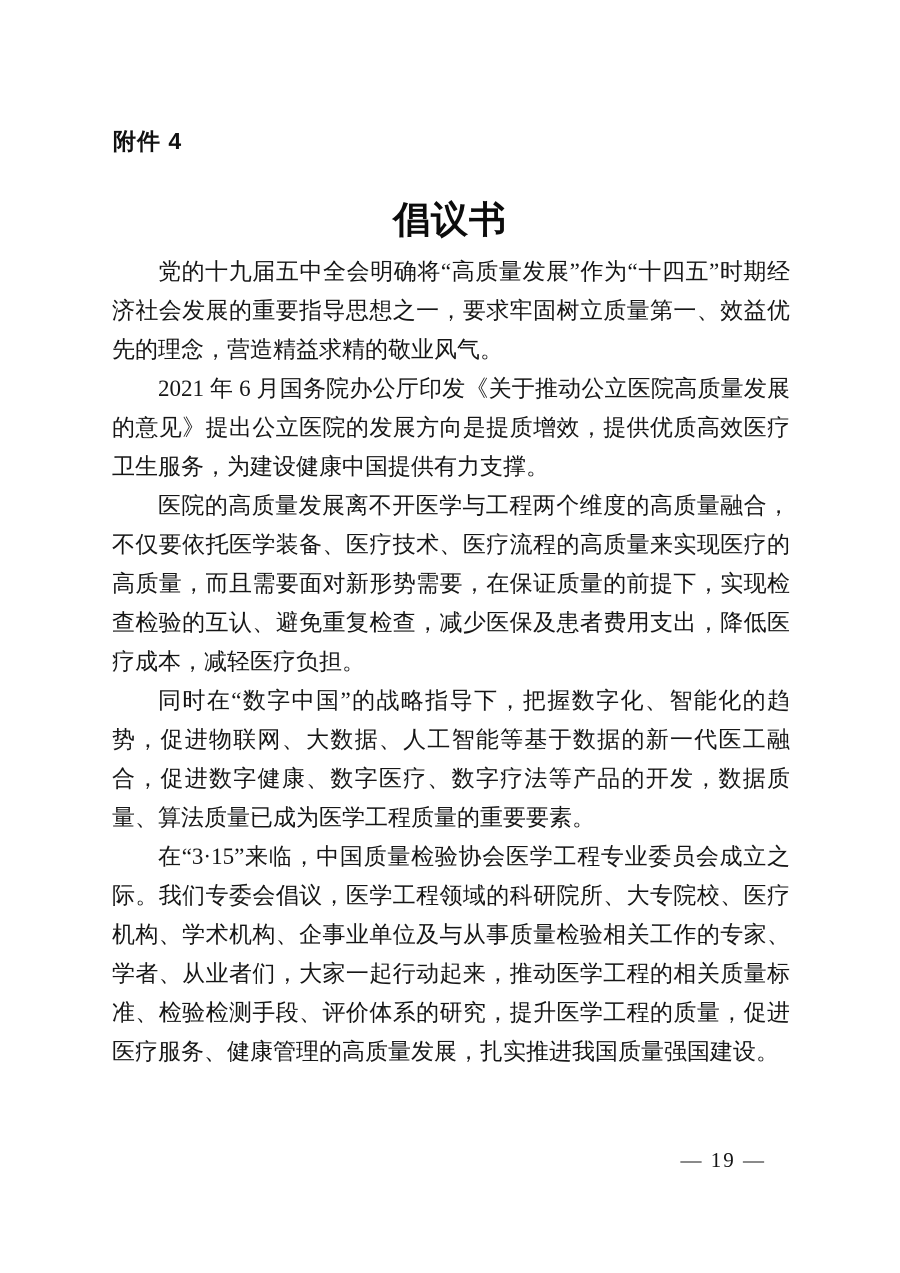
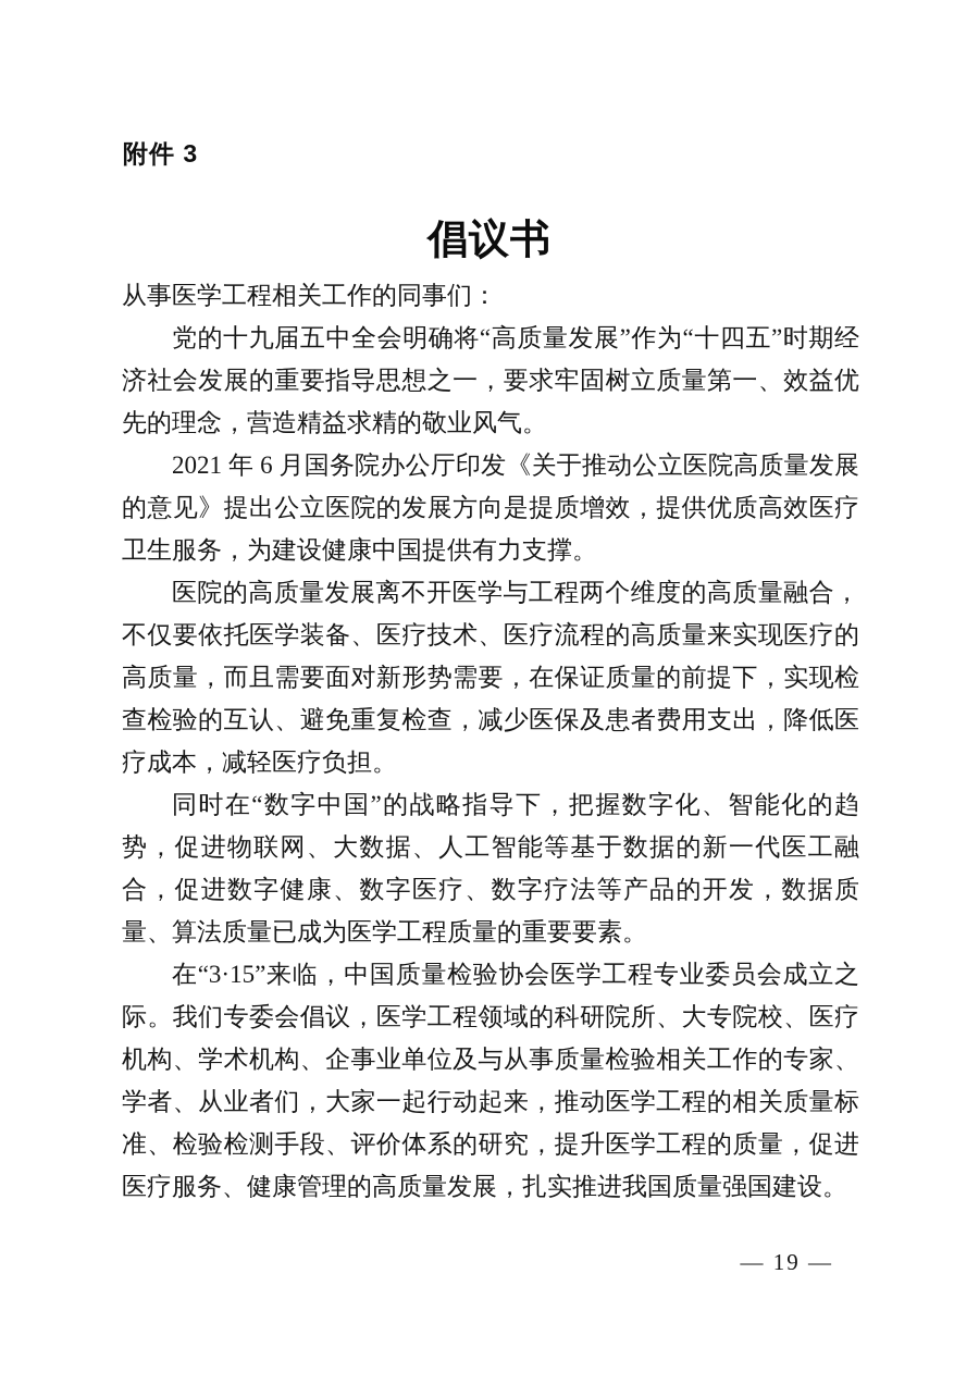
- 附件 4
+ 附件 3
  倡议书
+ 从事医学工程相关工作的同事们：
  党的十九届五中全会明确将“高质量发展”作为“十四五”时期经济社会发展的重要指导思想之一，要求牢固树立质量第一、效益优先的理念，营造精益求精的敬业风气。
  2021 年 6 月国务院办公厅印发《关于推动公立医院高质量发展的意见》提出公立医院的发展方向是提质增效，提供优质高效医疗卫生服务，为建设健康中国提供有力支撑。
  医院的高质量发展离不开医学与工程两个维度的高质量融合，不仅要依托医学装备、医疗技术、医疗流程的高质量来实现医疗的高质量，而且需要面对新形势需要，在保证质量的前提下，实现检查检验的互认、避免重复检查，减少医保及患者费用支出，降低医疗成本，减轻医疗负担。
  同时在“数字中国”的战略指导下，把握数字化、智能化的趋势，促进物联网、大数据、人工智能等基于数据的新一代医工融合，促进数字健康、数字医疗、数字疗法等产品的开发，数据质量、算法质量已成为医学工程质量的重要要素。
  在“3·15”来临，中国质量检验协会医学工程专业委员会成立之际。我们专委会倡议，医学工程领域的科研院所、大专院校、医疗机构、学术机构、企事业单位及与从事质量检验相关工作的专家、学者、从业者们，大家一起行动起来，推动医学工程的相关质量标准、检验检测手段、评价体系的研究，提升医学工程的质量，促进医疗服务、健康管理的高质量发展，扎实推进我国质量强国建设。
  — 19 —
